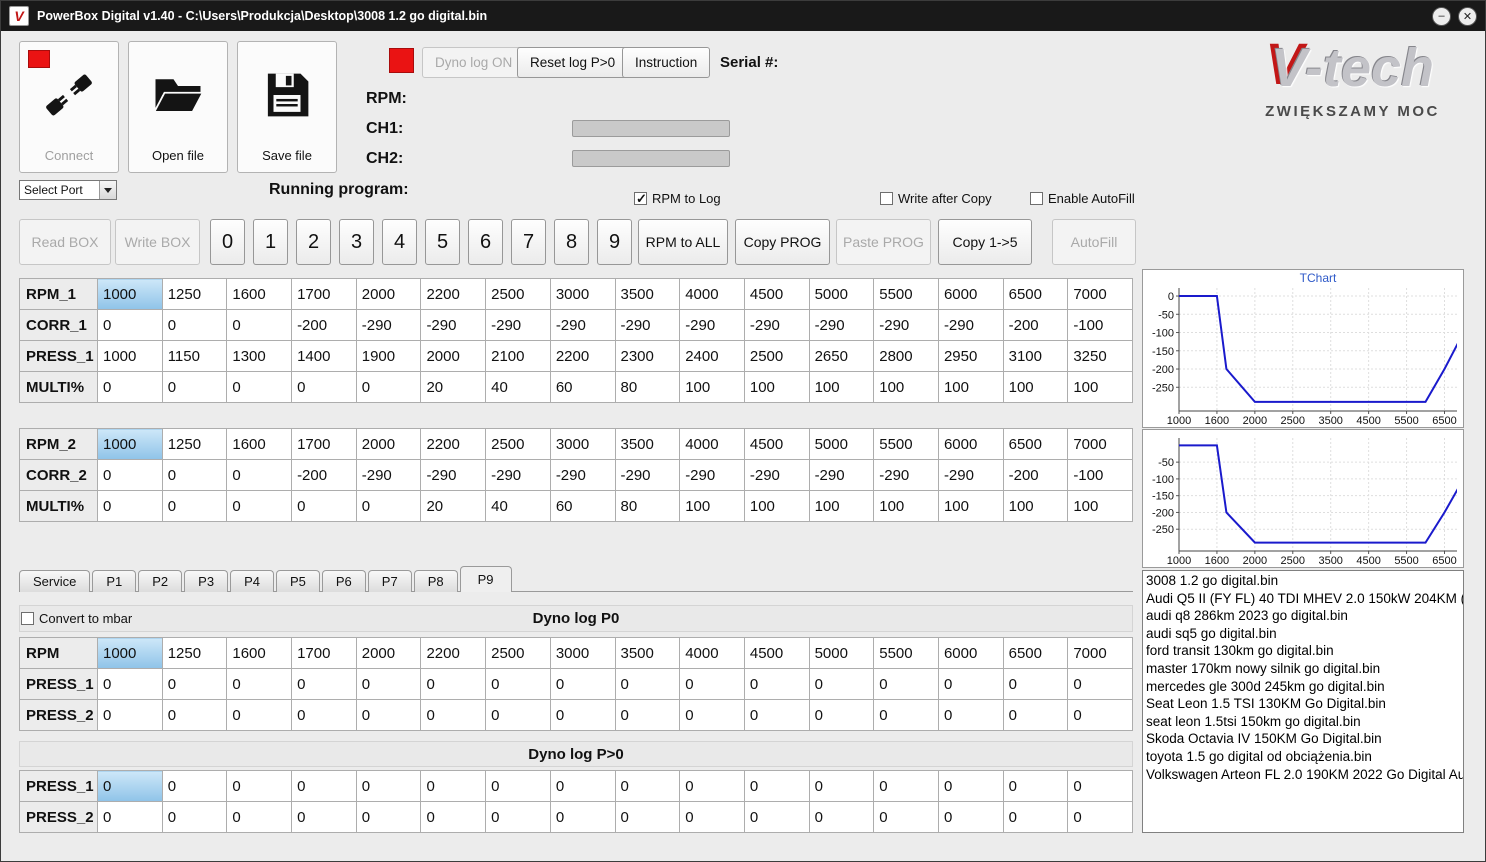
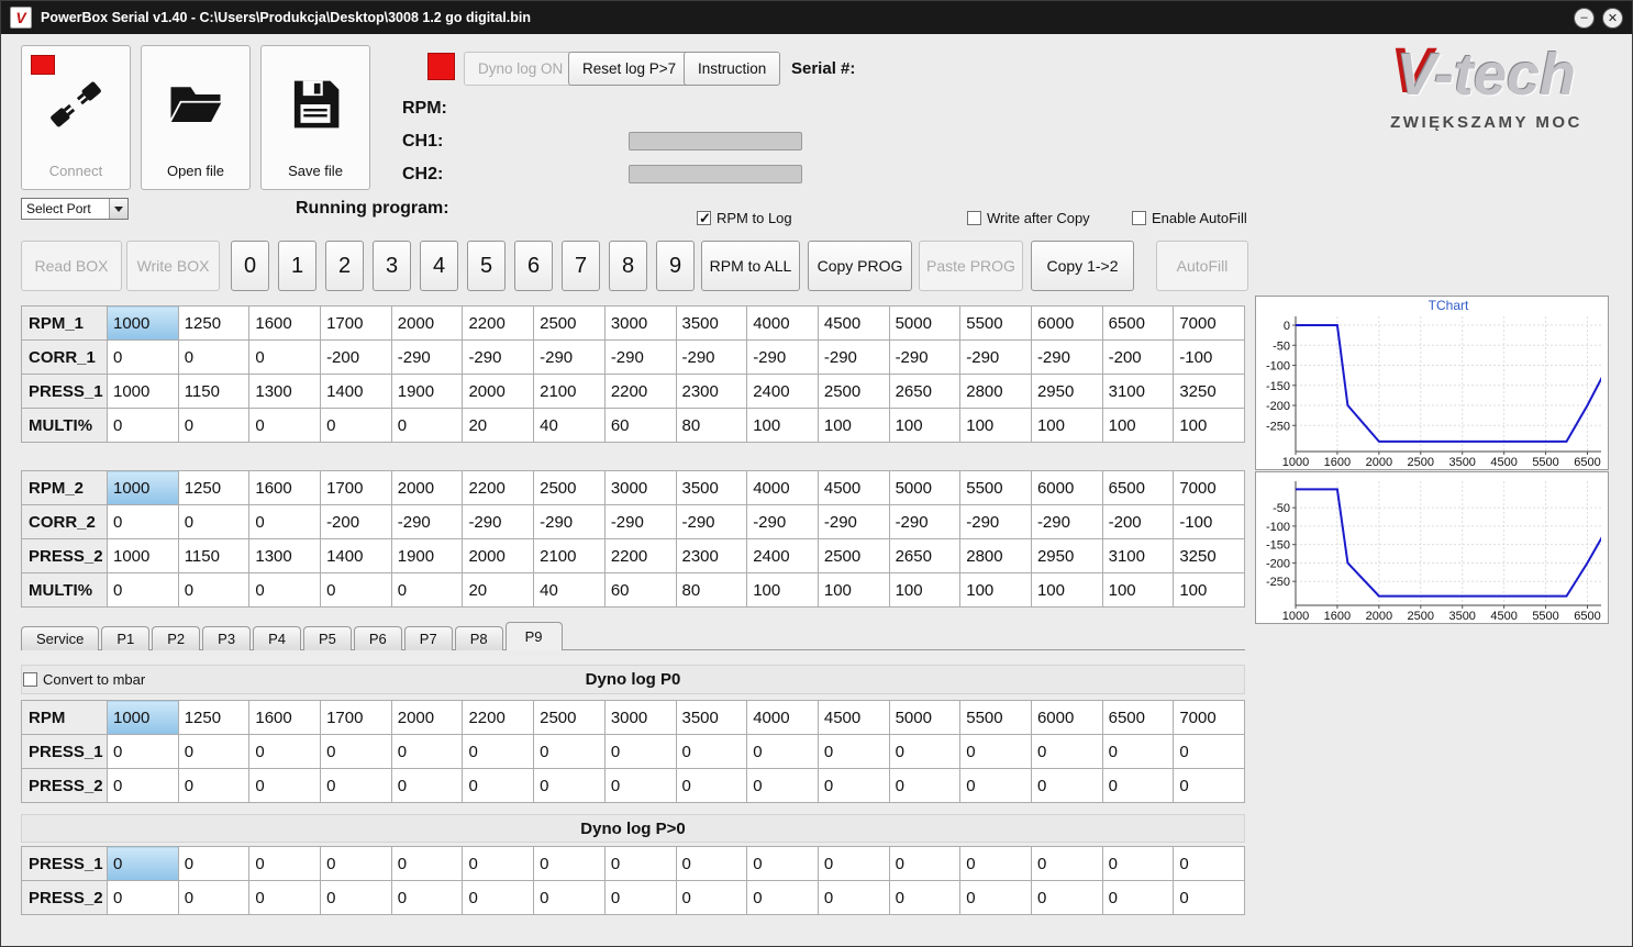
  V
- PowerBox Digital v1.40 - C:\Users\Produkcja\Desktop\3008 1.2 go digital.bin
+ PowerBox Serial v1.40 - C:\Users\Produkcja\Desktop\3008 1.2 go digital.bin
  –
  ✕
  Connect
  Open file
  Save file
  Dyno log ON
- Reset log P>0
+ Reset log P>7
  Instruction
  Serial #:
  RPM:
  CH1:
  CH2:
  Running program:
  Select Port
  RPM to Log
  Write after Copy
  Enable AutoFill
  Read BOX
  Write BOX
  0
  1
  2
  3
  4
  5
  6
  7
  8
  9
  RPM to ALL
  Copy PROG
  Paste PROG
- Copy 1->5
+ Copy 1->2
  AutoFill
  RPM_1	1000	1250	1600	1700	2000	2200	2500	3000	3500	4000	4500	5000	5500	6000	6500	7000
  CORR_1	0	0	0	-200	-290	-290	-290	-290	-290	-290	-290	-290	-290	-290	-200	-100
  PRESS_1	1000	1150	1300	1400	1900	2000	2100	2200	2300	2400	2500	2650	2800	2950	3100	3250
  MULTI%	0	0	0	0	0	20	40	60	80	100	100	100	100	100	100	100
  RPM_2	1000	1250	1600	1700	2000	2200	2500	3000	3500	4000	4500	5000	5500	6000	6500	7000
  CORR_2	0	0	0	-200	-290	-290	-290	-290	-290	-290	-290	-290	-290	-290	-200	-100
+ PRESS_2	1000	1150	1300	1400	1900	2000	2100	2200	2300	2400	2500	2650	2800	2950	3100	3250
  MULTI%	0	0	0	0	0	20	40	60	80	100	100	100	100	100	100	100
  Service
  P1
  P2
  P3
  P4
  P5
  P6
  P7
  P8
  P9
  Dyno log P0
  Convert to mbar
  RPM	1000	1250	1600	1700	2000	2200	2500	3000	3500	4000	4500	5000	5500	6000	6500	7000
  PRESS_1	0	0	0	0	0	0	0	0	0	0	0	0	0	0	0	0
  PRESS_2	0	0	0	0	0	0	0	0	0	0	0	0	0	0	0	0
  Dyno log P>0
  PRESS_1	0	0	0	0	0	0	0	0	0	0	0	0	0	0	0	0
  PRESS_2	0	0	0	0	0	0	0	0	0	0	0	0	0	0	0	0
  1000
  1600
  2000
  2500
  3500
  4500
  5500
  6500
  0
  -50
  -100
  -150
  -200
  -250
  TChart
  1000
  1600
  2000
  2500
  3500
  4500
  5500
  6500
  -50
  -100
  -150
  -200
  -250
- 3008 1.2 go digital.bin
- Audi Q5 II (FY FL) 40 TDI MHEV 2.0 150kW 204KM (
- audi q8 286km 2023 go digital.bin
- audi sq5 go digital.bin
- ford transit 130km go digital.bin
- master 170km nowy silnik go digital.bin
- mercedes gle 300d 245km go digital.bin
- Seat Leon 1.5 TSI 130KM Go Digital.bin
- seat leon 1.5tsi 150km go digital.bin
- Skoda Octavia IV 150KM Go Digital.bin
- toyota 1.5 go digital od obciążenia.bin
- Volkswagen Arteon FL 2.0 190KM 2022 Go Digital Au
  V
  V-tech
  ZWIĘKSZAMY MOC
